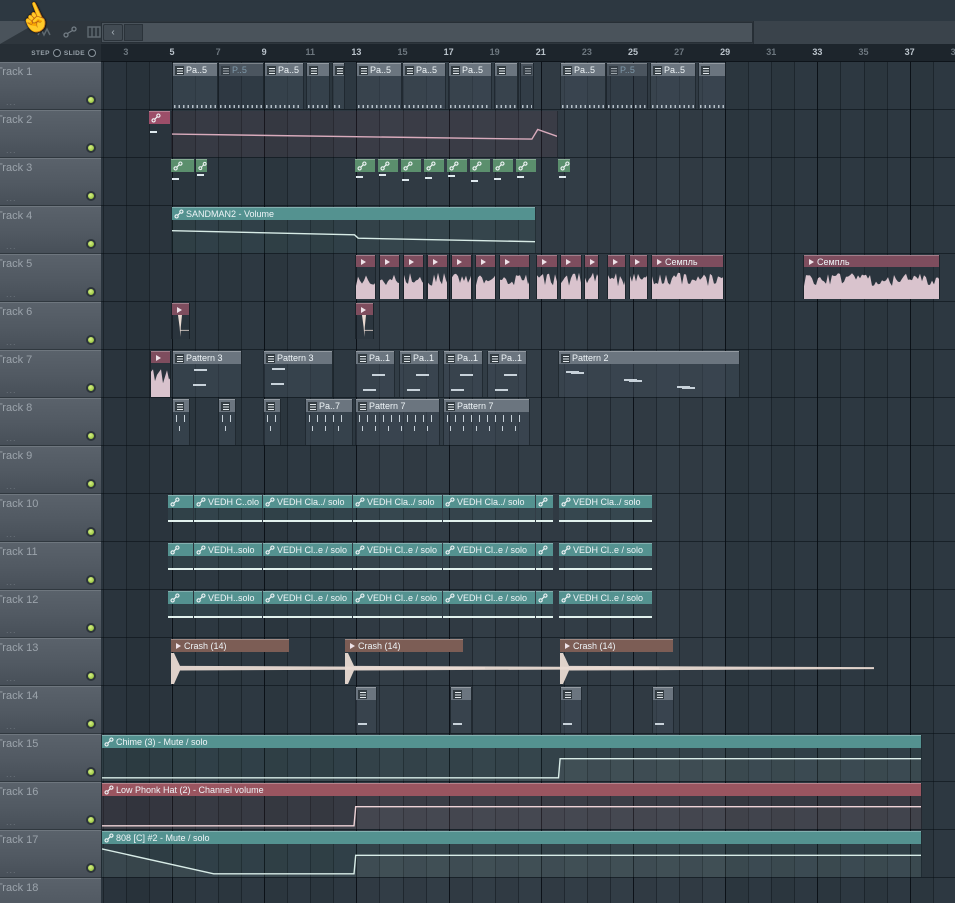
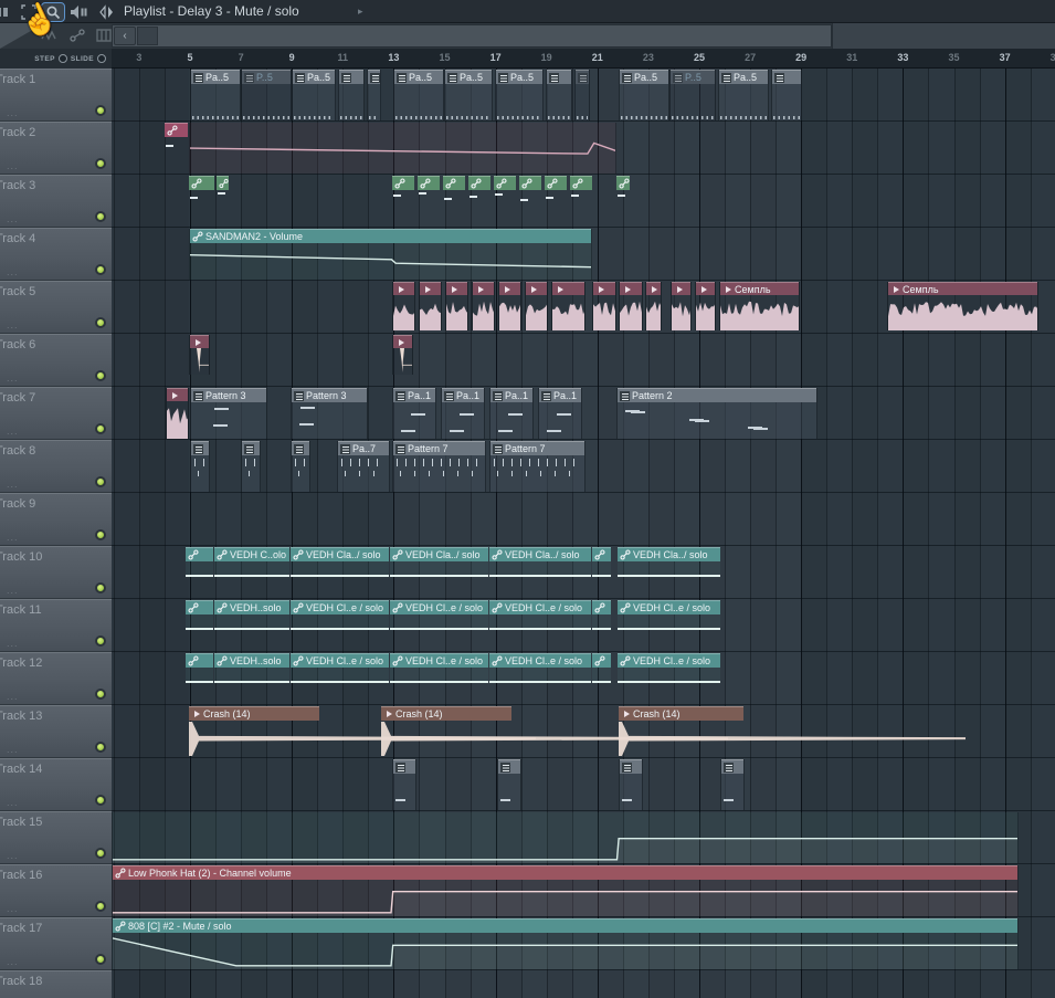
+ Playlist - Delay 3 - Mute / solo
+ ▸
  ‹
  3
  5
  7
  9
  11
  13
  15
  17
  19
  21
  23
  25
  27
  29
  31
  33
  35
  37
  rack 1
  ...
  rack 2
  ...
  rack 3
  ...
  rack 4
  ...
  rack 5
  ...
  rack 6
  ...
  rack 7
  ...
  rack 8
  ...
  rack 9
  ...
  rack 10
  ...
  rack 11
  ...
  rack 12
  ...
  rack 13
  ...
  rack 14
  ...
  rack 15
  ...
  rack 16
  ...
  rack 17
  ...
  rack 18
  Pa..5
  P..5
  Pa..5
  Pa..5
  Pa..5
  Pa..5
  Pa..5
  P..5
  Pa..5
  SANDMAN2 - Volume
  Семпль
  Семпль
  Pattern 3
  Pattern 3
  Pa..1
  Pa..1
  Pa..1
  Pa..1
  Pattern 2
  Pa..7
  Pattern 7
  Pattern 7
  VEDH C..olo
  VEDH Cla../ solo
  VEDH Cla../ solo
  VEDH Cla../ solo
  VEDH Cla../ solo
  VEDH..solo
  VEDH Cl..e / solo
  VEDH Cl..e / solo
  VEDH Cl..e / solo
  VEDH Cl..e / solo
  VEDH..solo
  VEDH Cl..e / solo
  VEDH Cl..e / solo
  VEDH Cl..e / solo
  VEDH Cl..e / solo
  Crash (14)
  Crash (14)
  Crash (14)
- Chime (3) - Mute / solo
  Low Phonk Hat (2) - Channel volume
  808 [C] #2 - Mute / solo
